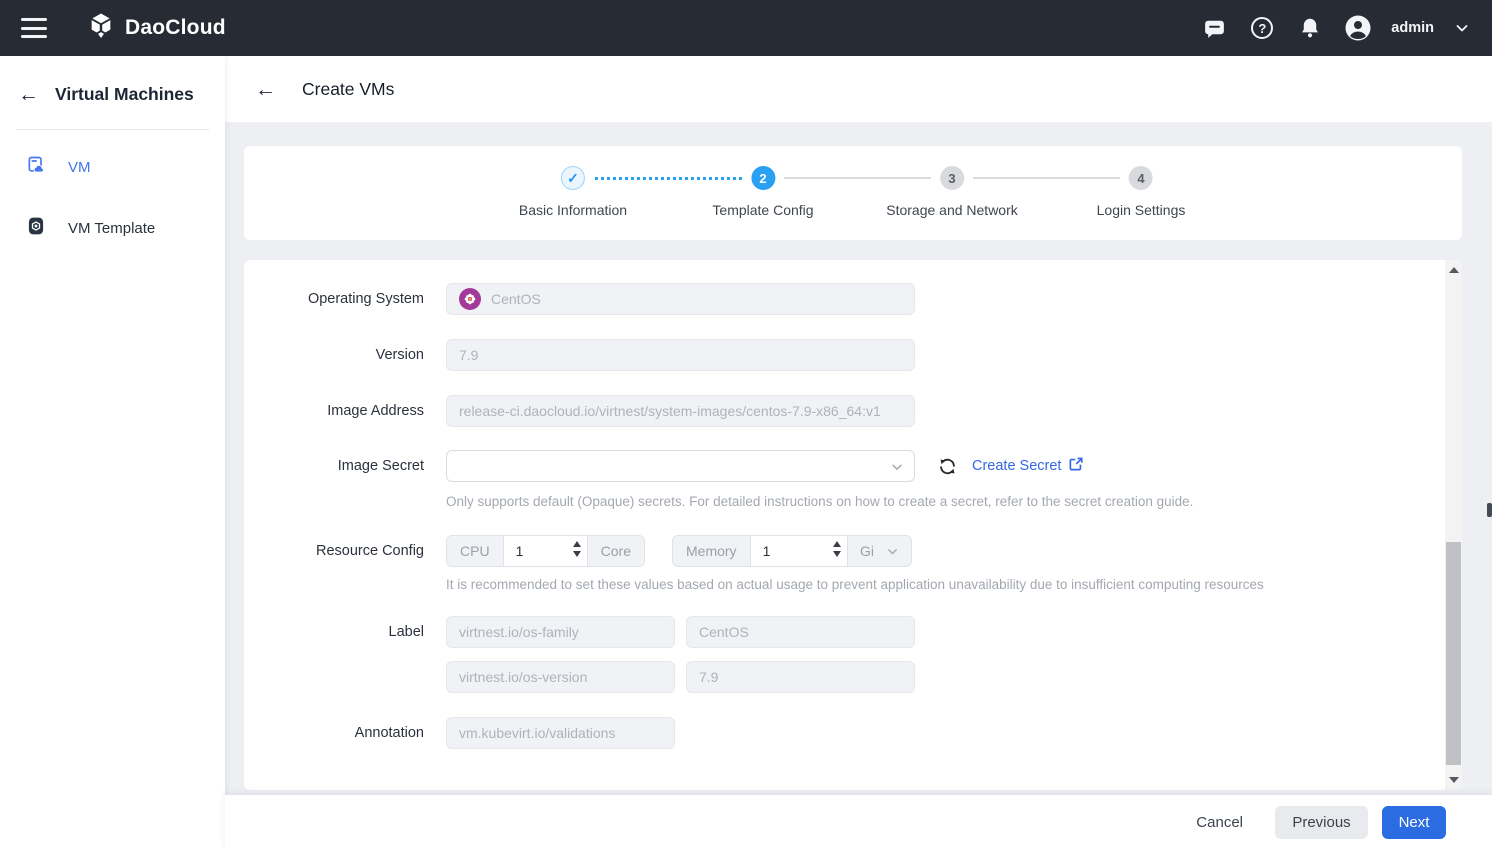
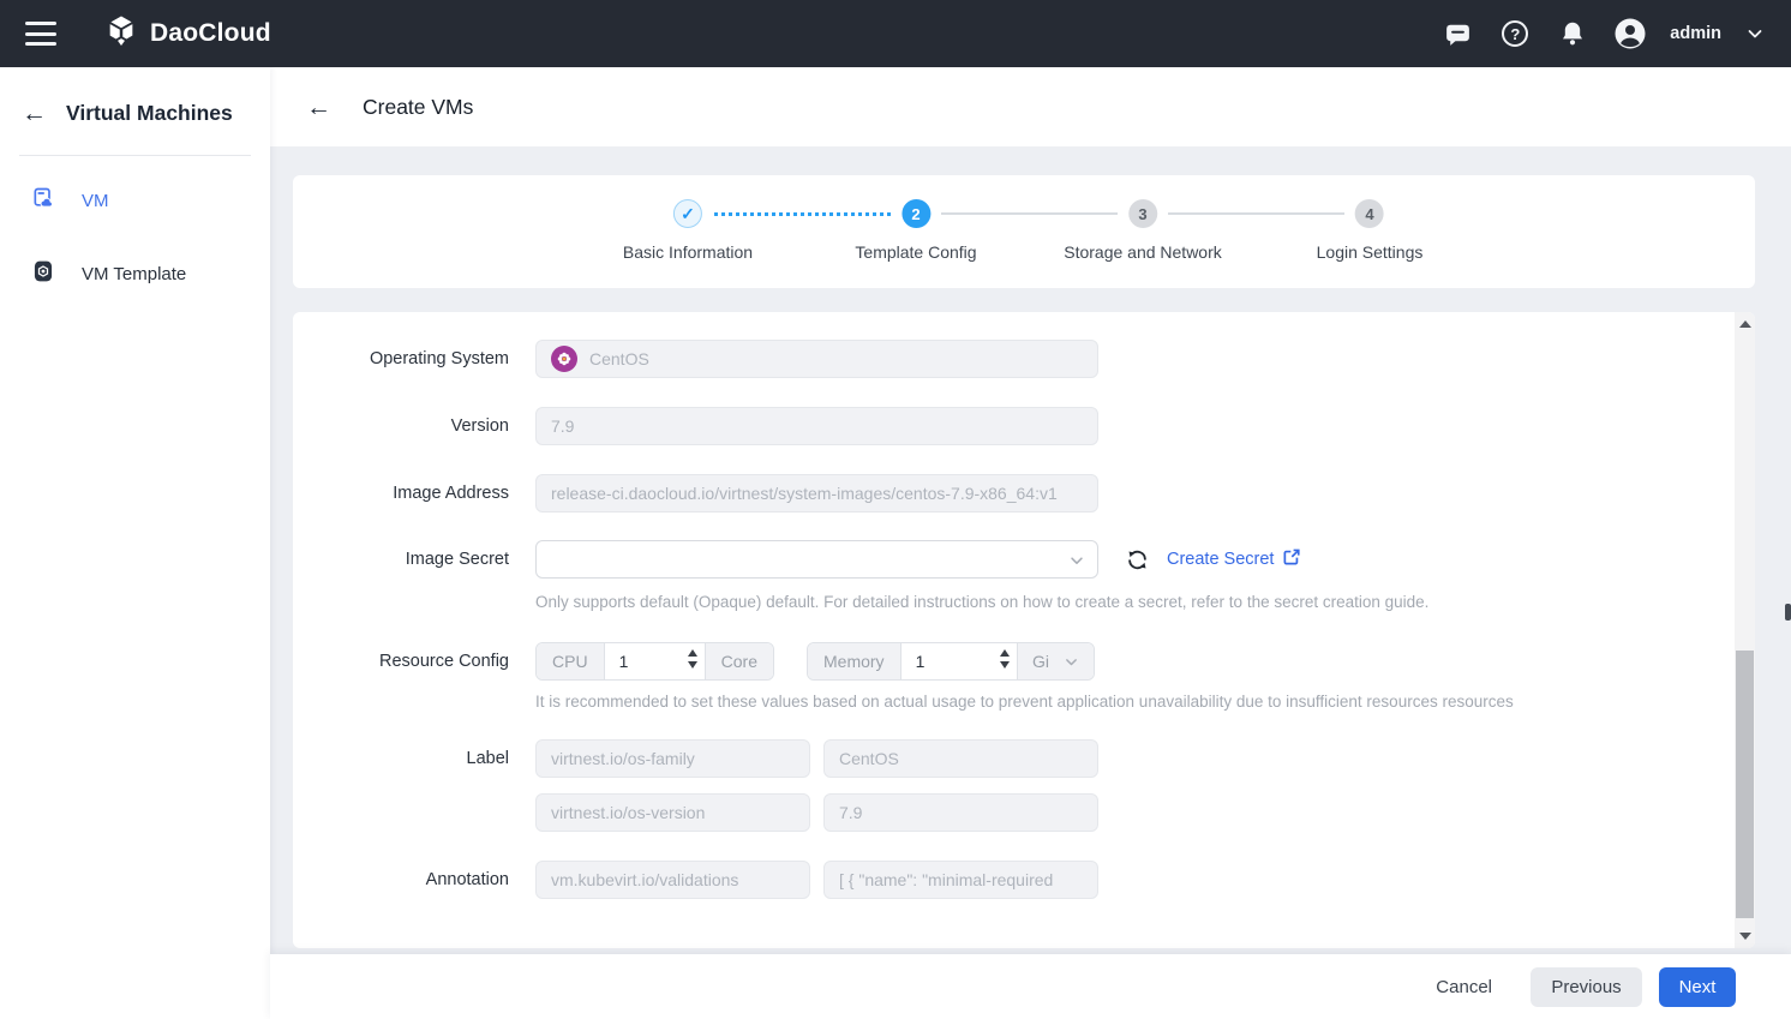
  DaoCloud
  ?
  admin
  ←
  Virtual Machines
  VM
  VM Template
  ←
  Create VMs
  ✓
  Basic Information
  2
  Template Config
  3
  Storage and Network
  4
  Login Settings
  Operating System
  CentOS
  Version
  7.9
  Image Address
  release-ci.daocloud.io/virtnest/system-images/centos-7.9-x86_64:v1
  Image Secret
  Create Secret
- Only supports default (Opaque) secrets. For detailed instructions on how to create a secret, refer to the secret creation guide.
+ Only supports default (Opaque) default. For detailed instructions on how to create a secret, refer to the secret creation guide.
  Resource Config
  CPU
  1
  Core
  Memory
  1
  Gi
- It is recommended to set these values based on actual usage to prevent application unavailability due to insufficient computing resources
+ It is recommended to set these values based on actual usage to prevent application unavailability due to insufficient resources resources
  Label
  virtnest.io/os-family
  CentOS
  virtnest.io/os-version
  7.9
  Annotation
  vm.kubevirt.io/validations
+ [ { "name": "minimal-required
  Cancel
  Previous
  Next
